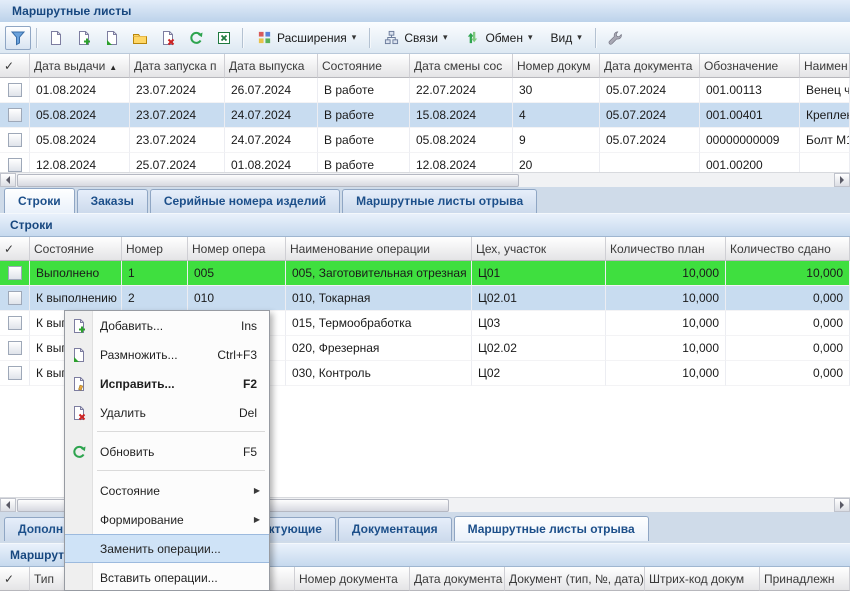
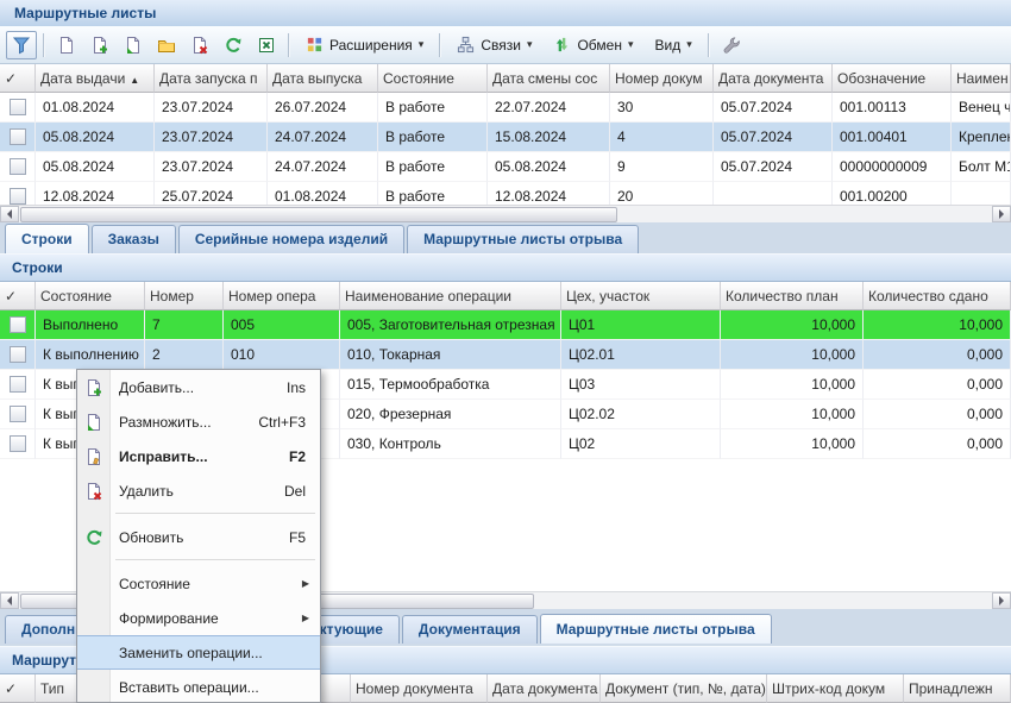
  Маршрутные листы
  Расширения
  ▾
  Связи
  ▾
  Обмен
  ▾
  Вид
  ▾
  ✓	Дата выдачи ▲	Дата запуска п	Дата выпуска	Состояние	Дата смены сос	Номер докум	Дата документа	Обозначение	Наимен
  	01.08.2024	23.07.2024	26.07.2024	В работе	22.07.2024	30	05.07.2024	001.00113	Венец ч
  	05.08.2024	23.07.2024	24.07.2024	В работе	15.08.2024	4	05.07.2024	001.00401	Крепле
  	05.08.2024	23.07.2024	24.07.2024	В работе	05.08.2024	9	05.07.2024	00000000009	Болт М1
  	12.08.2024	25.07.2024	01.08.2024	В работе	12.08.2024	20		001.00200
  Строки
  Заказы
  Серийные номера изделий
  Маршрутные листы отрыва
  Строки
  ✓	Состояние	Номер	Номер опера	Наименование операции	Цех, участок	Количество план	Количество сдано
- 	Выполнено	1	005	005, Заготовительная отрезная	Ц01	10,000	10,000
+ 	Выполнено	7	005	005, Заготовительная отрезная	Ц01	10,000	10,000
  	К выполнению	2	010	010, Токарная	Ц02.01	10,000	0,000
  	К вы			015, Термообработка	Ц03	10,000	0,000
  	К вы			020, Фрезерная	Ц02.02	10,000	0,000
  	К вы			030, Контроль	Ц02	10,000	0,000
  Документация
  Маршрутные листы отрыва
  ✓	Тип	Номер документа	Дата документа	Документ (тип, №, дата)	Штрих-код докум	Принадлежн
  Добавить...
  Ins
  Размножить...
  Ctrl+F3
  Исправить...
  F2
  Удалить
  Del
  Обновить
  F5
  Состояние
  ▶
  Формирование
  ▶
  Заменить операции...
  Вставить операции...
